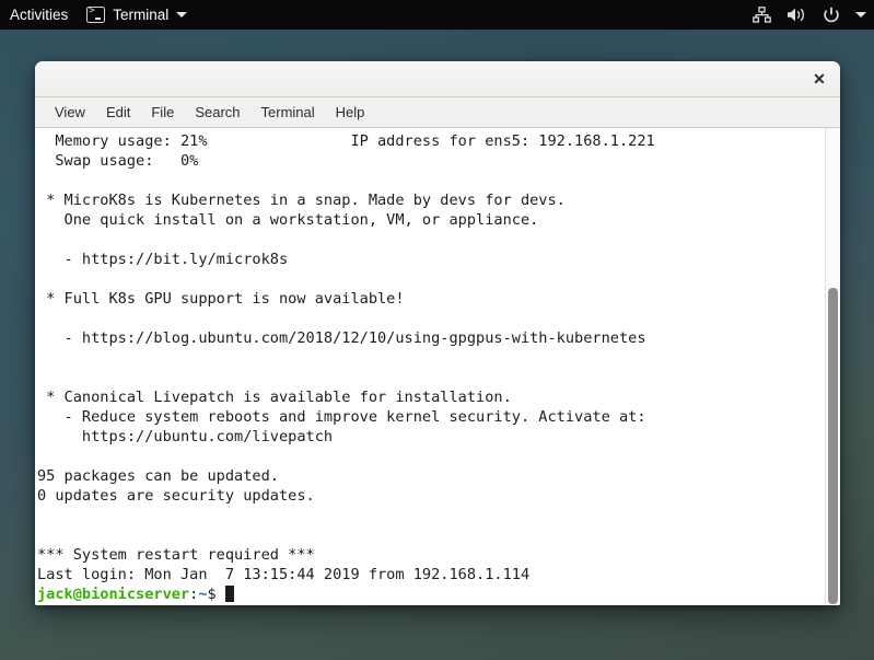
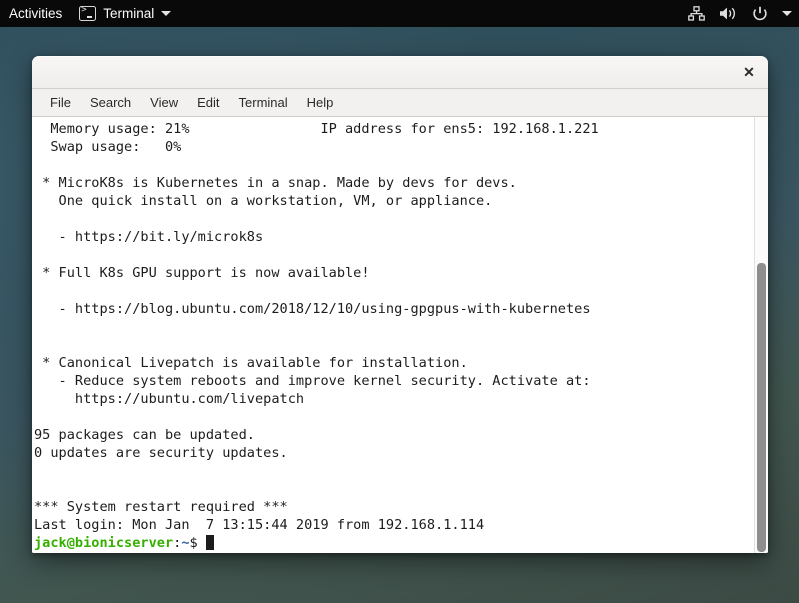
  Activities
  Terminal
  ✕
- View
+ File
- Edit
+ Search
- File
+ View
- Search
+ Edit
  Terminal
  Help
  Memory usage: 21% IP address for ens5: 192.168.1.221
  Swap usage: 0%
  * MicroK8s is Kubernetes in a snap. Made by devs for devs.
  One quick install on a workstation, VM, or appliance.
  - https://bit.ly/microk8s
  * Full K8s GPU support is now available!
  - https://blog.ubuntu.com/2018/12/10/using-gpgpus-with-kubernetes
  * Canonical Livepatch is available for installation.
  - Reduce system reboots and improve kernel security. Activate at:
  https://ubuntu.com/livepatch
  95 packages can be updated.
  0 updates are security updates.
  *** System restart required ***
  Last login: Mon Jan 7 13:15:44 2019 from 192.168.1.114
  jack@bionicserver:~$
